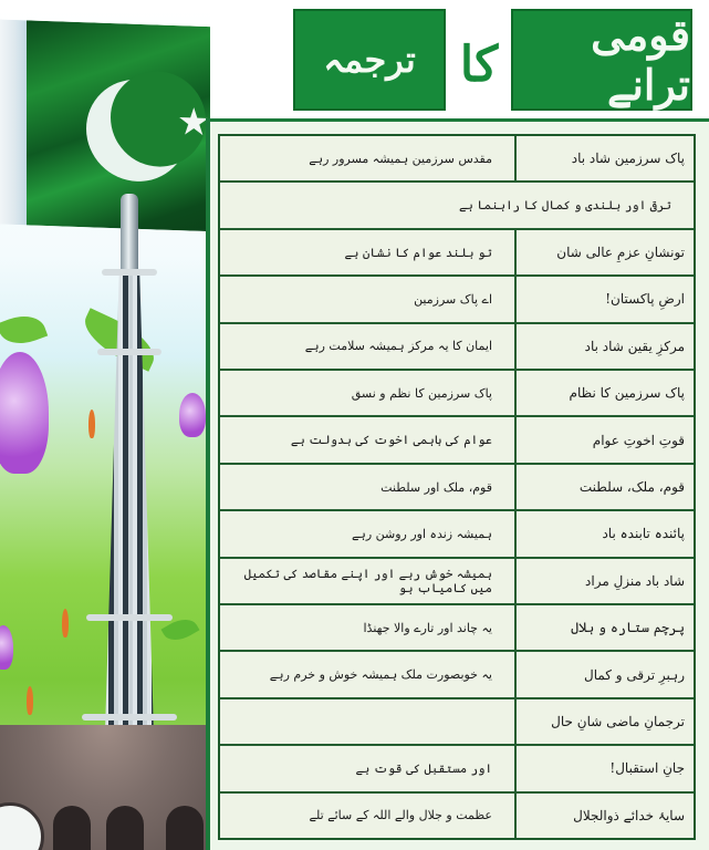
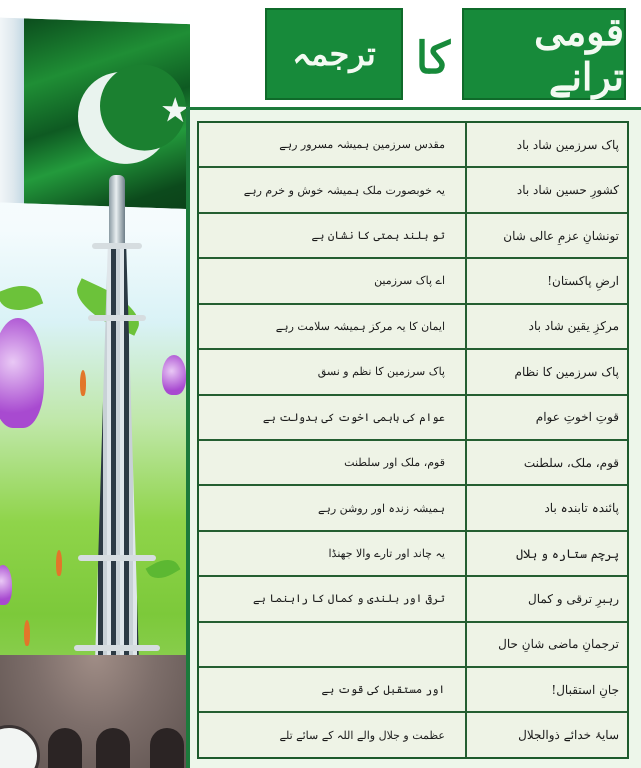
  قومی ترانے
  کا
  ترجمہ
  پاک سرزمین شاد باد
  مقدس سرزمین ہمیشہ مسرور رہے
+ کشورِ حسین شاد باد
- ترقی اور بلندی و کمال کا راہنما ہے
+ یہ خوبصورت ملک ہمیشہ خوش و خرم رہے
  تونشانِ عزمِ عالی شان
- تو بلند عوام کا نشان ہے
+ تو بلند ہمتی کا نشان ہے
  ارضِ پاکستان!
  اے پاک سرزمین
  مرکزِ یقین شاد باد
  ایمان کا یہ مرکز ہمیشہ سلامت رہے
  پاک سرزمین کا نظام
  پاک سرزمین کا نظم و نسق
  قوتِ اخوتِ عوام
  عوام کی باہمی اخوت کی بدولت ہے
  قوم، ملک، سلطنت
  قوم، ملک اور سلطنت
  پائندہ تابندہ باد
  ہمیشہ زندہ اور روشن رہے
- شاد باد منزلِ مراد
- ہمیشہ خوش رہے اور اپنے مقاصد کی تکمیل میں کامیاب ہو
  پرچم ستارہ و ہلل
  یہ چاند اور تارے والا جھنڈا
  رہبرِ ترقی و کمال
- یہ خوبصورت ملک ہمیشہ خوش و خرم رہے
+ ترقی اور بلندی و کمال کا راہنما ہے
  ترجمانِ ماضی شانِ حال
  جانِ استقبال!
  اور مستقبل کی قوت ہے
  سایۂ خدائے ذوالجلال
  عظمت و جلال والے اللہ کے سائے تلے
